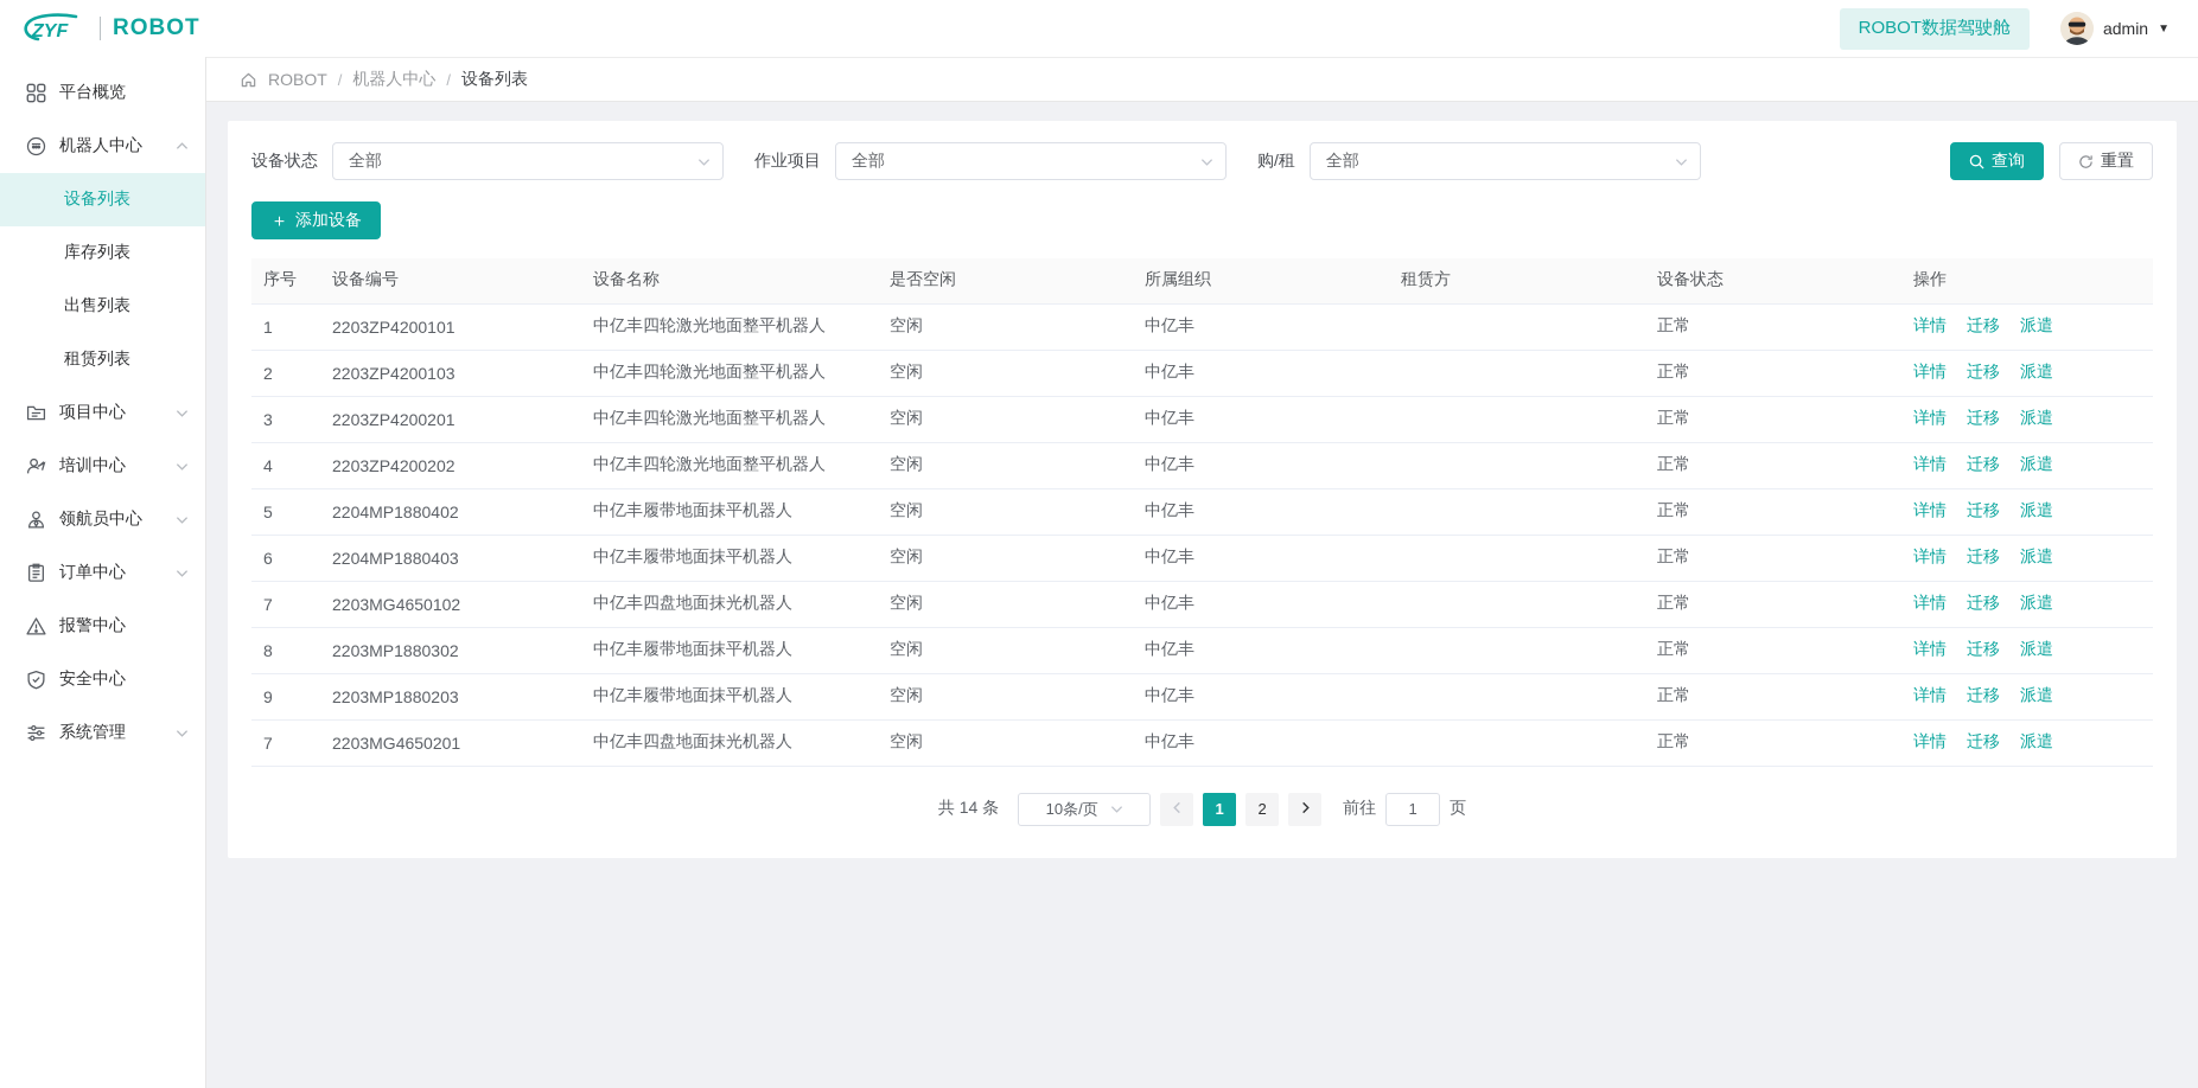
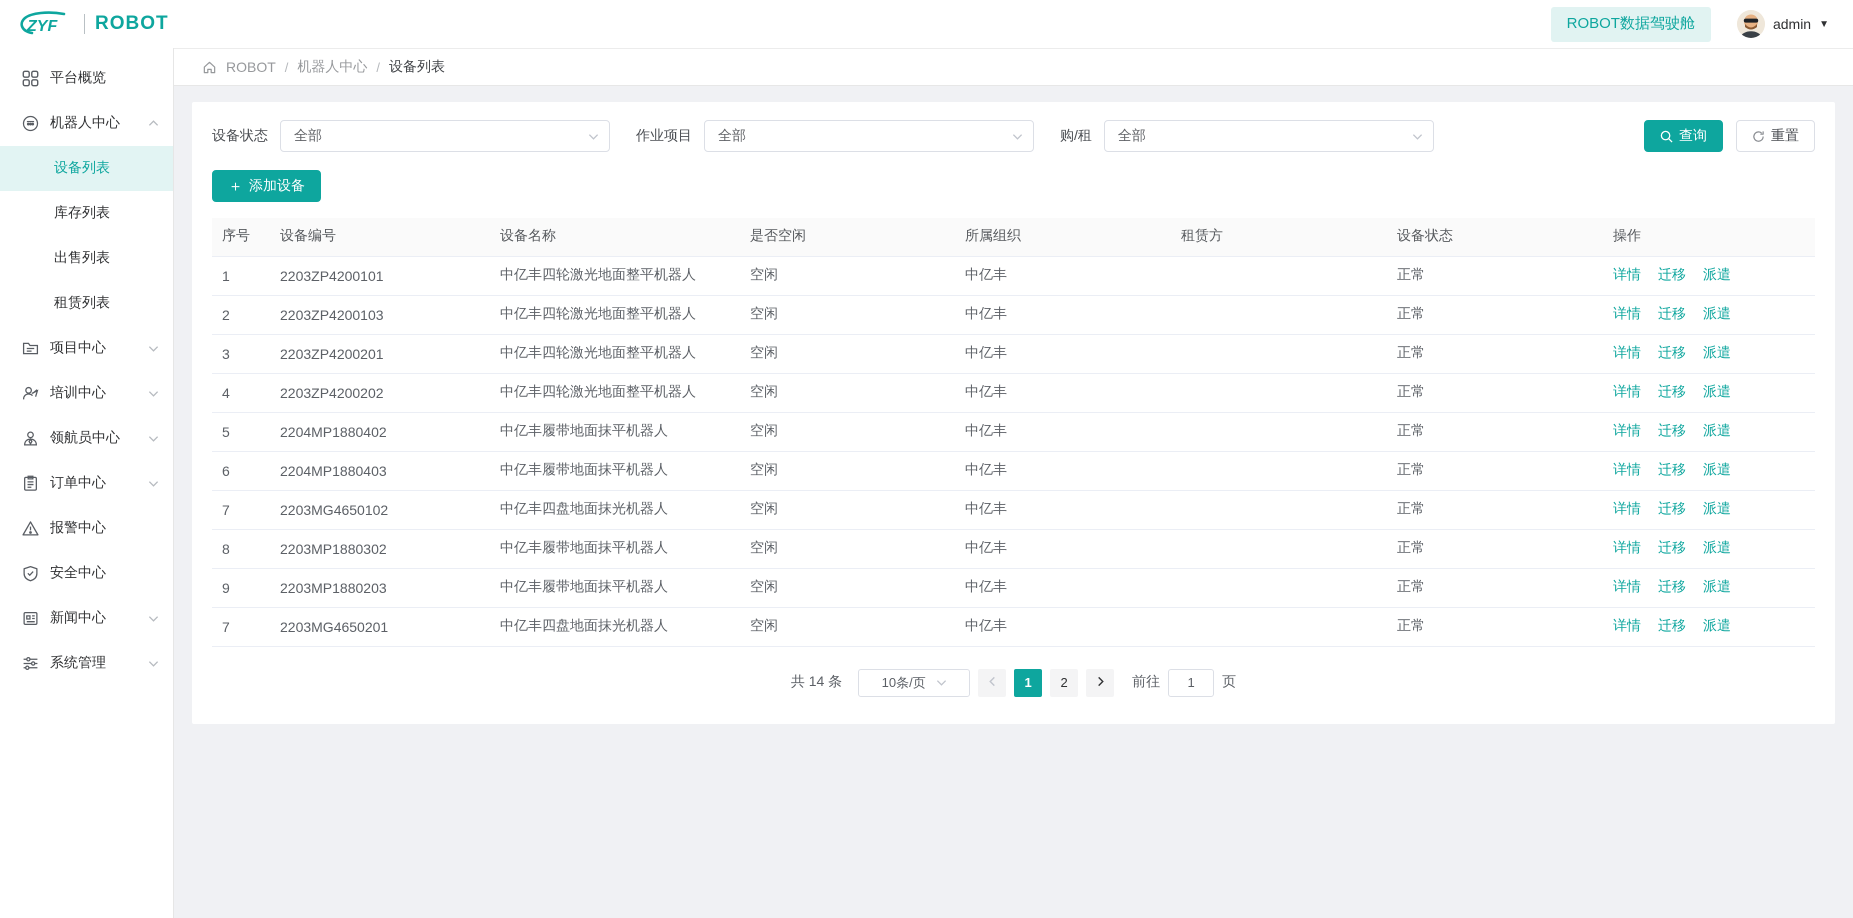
  ZYF
  ROBOT
  ROBOT数据驾驶舱
  admin
  ▼
  平台概览
  机器人中心
  设备列表
  库存列表
  出售列表
  租赁列表
  项目中心
  培训中心
  领航员中心
  订单中心
  报警中心
  安全中心
+ 新闻中心
  系统管理
  ROBOT
  /
  机器人中心
  /
  设备列表
  设备状态
  全部
  作业项目
  全部
  购/租
  全部
  查询
  重置
  ＋
  添加设备
  序号	设备编号	设备名称	是否空闲	所属组织	租赁方	设备状态	操作
  1	2203ZP4200101	中亿丰四轮激光地面整平机器人	空闲	中亿丰		正常	详情 迁移 派遣
  2	2203ZP4200103	中亿丰四轮激光地面整平机器人	空闲	中亿丰		正常	详情 迁移 派遣
  3	2203ZP4200201	中亿丰四轮激光地面整平机器人	空闲	中亿丰		正常	详情 迁移 派遣
  4	2203ZP4200202	中亿丰四轮激光地面整平机器人	空闲	中亿丰		正常	详情 迁移 派遣
  5	2204MP1880402	中亿丰履带地面抹平机器人	空闲	中亿丰		正常	详情 迁移 派遣
  6	2204MP1880403	中亿丰履带地面抹平机器人	空闲	中亿丰		正常	详情 迁移 派遣
  7	2203MG4650102	中亿丰四盘地面抹光机器人	空闲	中亿丰		正常	详情 迁移 派遣
  8	2203MP1880302	中亿丰履带地面抹平机器人	空闲	中亿丰		正常	详情 迁移 派遣
  9	2203MP1880203	中亿丰履带地面抹平机器人	空闲	中亿丰		正常	详情 迁移 派遣
  7	2203MG4650201	中亿丰四盘地面抹光机器人	空闲	中亿丰		正常	详情 迁移 派遣
  共 14 条
  10条/页
  1
  2
  前往
  1
  页
